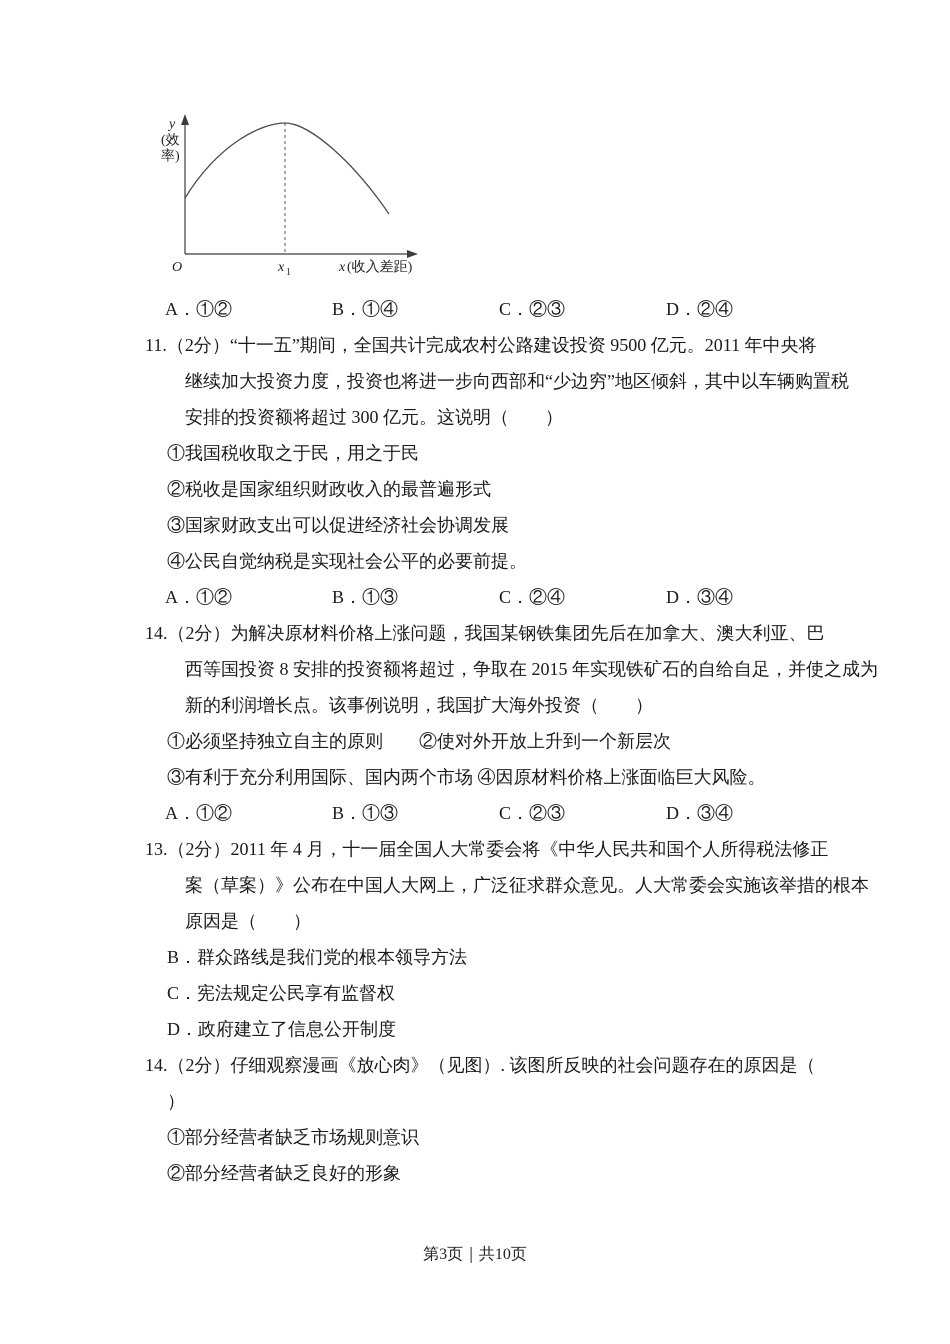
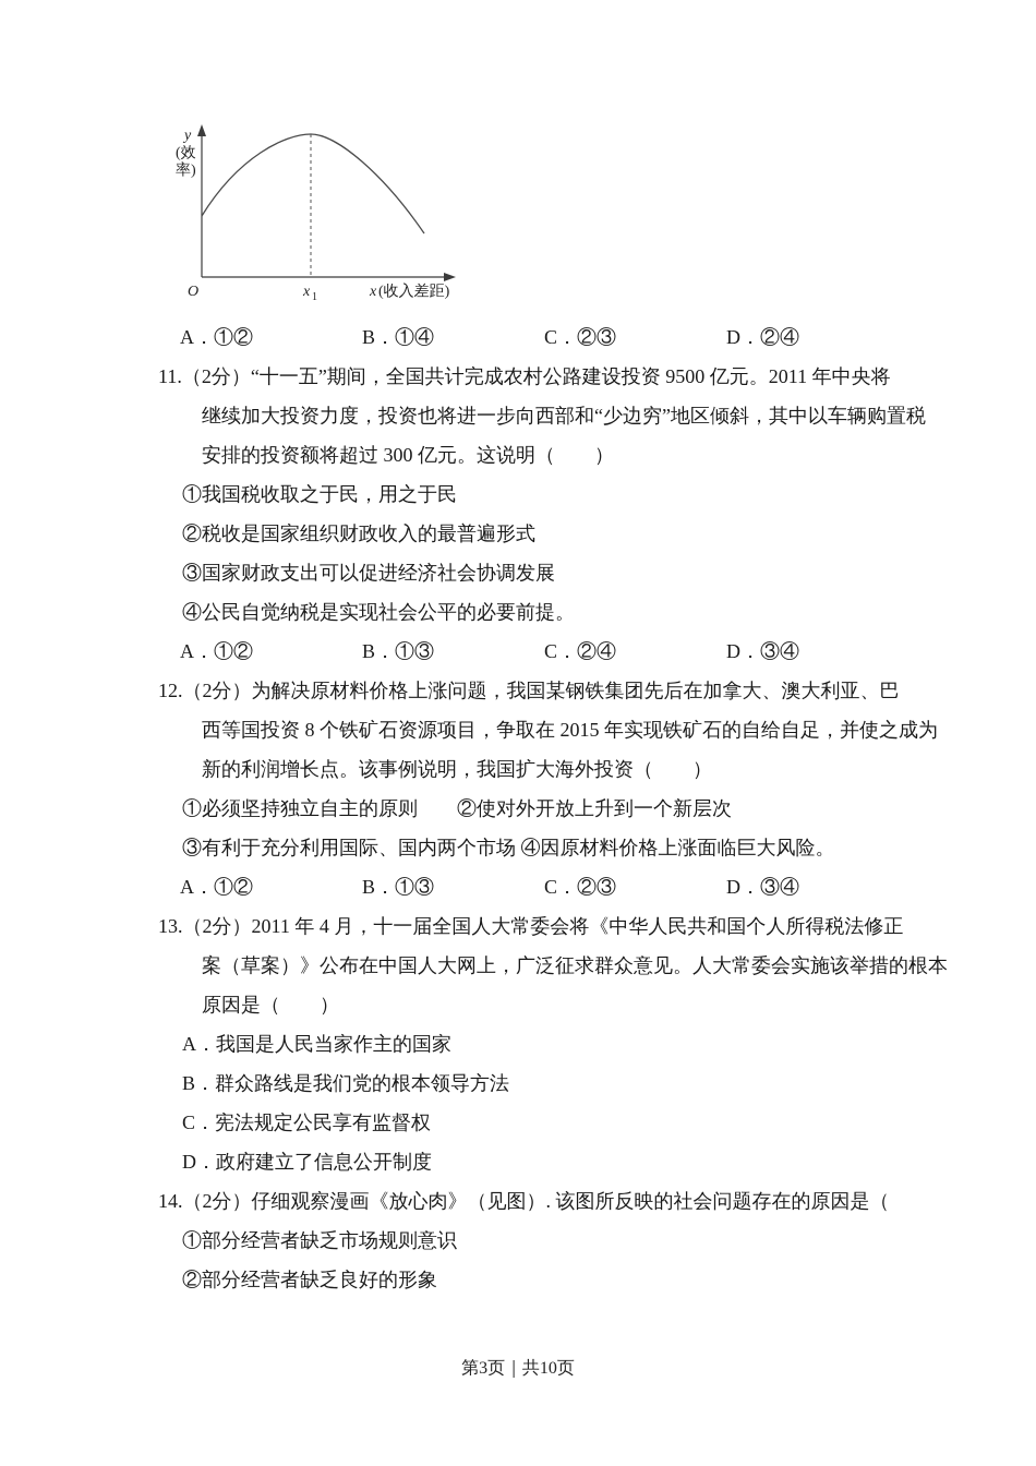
  y
  (效
  率)
  O
  x
  1
  x
  (收入差距)
  A．①②
  B．①④
  C．②③
  D．②④
  11.（2分）“十一五”期间，全国共计完成农村公路建设投资 9500 亿元。2011 年中央将
  继续加大投资力度，投资也将进一步向西部和“少边穷”地区倾斜，其中以车辆购置税
  安排的投资额将超过 300 亿元。这说明（ ）
  ①我国税收取之于民，用之于民
  ②税收是国家组织财政收入的最普遍形式
  ③国家财政支出可以促进经济社会协调发展
  ④公民自觉纳税是实现社会公平的必要前提。
  A．①②
  B．①③
  C．②④
  D．③④
- 14.（2分）为解决原材料价格上涨问题，我国某钢铁集团先后在加拿大、澳大利亚、巴
+ 12.（2分）为解决原材料价格上涨问题，我国某钢铁集团先后在加拿大、澳大利亚、巴
- 西等国投资 8 安排的投资额将超过，争取在 2015 年实现铁矿石的自给自足，并使之成为
+ 西等国投资 8 个铁矿石资源项目，争取在 2015 年实现铁矿石的自给自足，并使之成为
  新的利润增长点。该事例说明，我国扩大海外投资（ ）
  ①必须坚持独立自主的原则 ②使对外开放上升到一个新层次
  ③有利于充分利用国际、国内两个市场 ④因原材料价格上涨面临巨大风险。
  A．①②
  B．①③
  C．②③
  D．③④
  13.（2分）2011 年 4 月，十一届全国人大常委会将《中华人民共和国个人所得税法修正
  案（草案）》公布在中国人大网上，广泛征求群众意见。人大常委会实施该举措的根本
  原因是（ ）
+ A．我国是人民当家作主的国家
  B．群众路线是我们党的根本领导方法
  C．宪法规定公民享有监督权
  D．政府建立了信息公开制度
  14.（2分）仔细观察漫画《放心肉》（见图）. 该图所反映的社会问题存在的原因是（
- ）
  ①部分经营者缺乏市场规则意识
  ②部分经营者缺乏良好的形象
  第3页｜共10页
